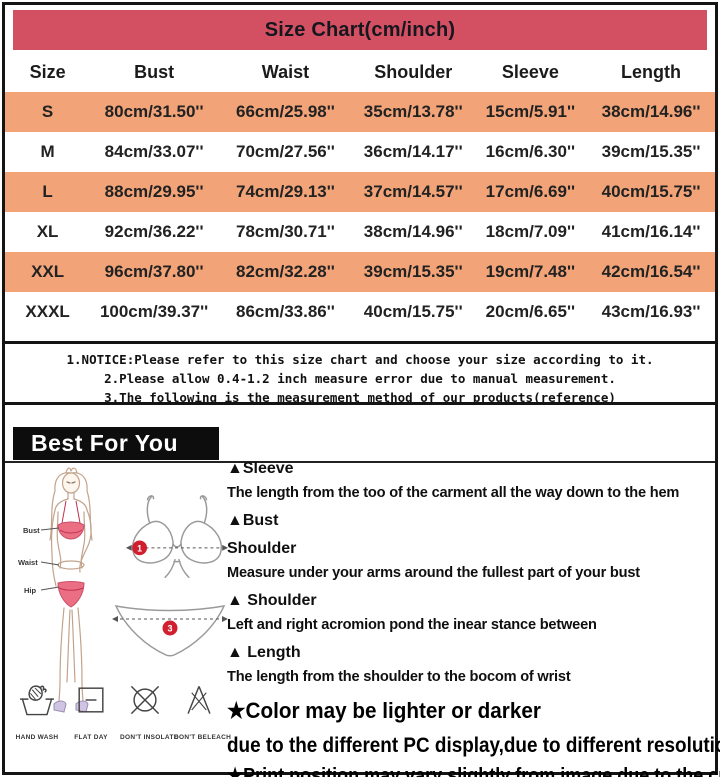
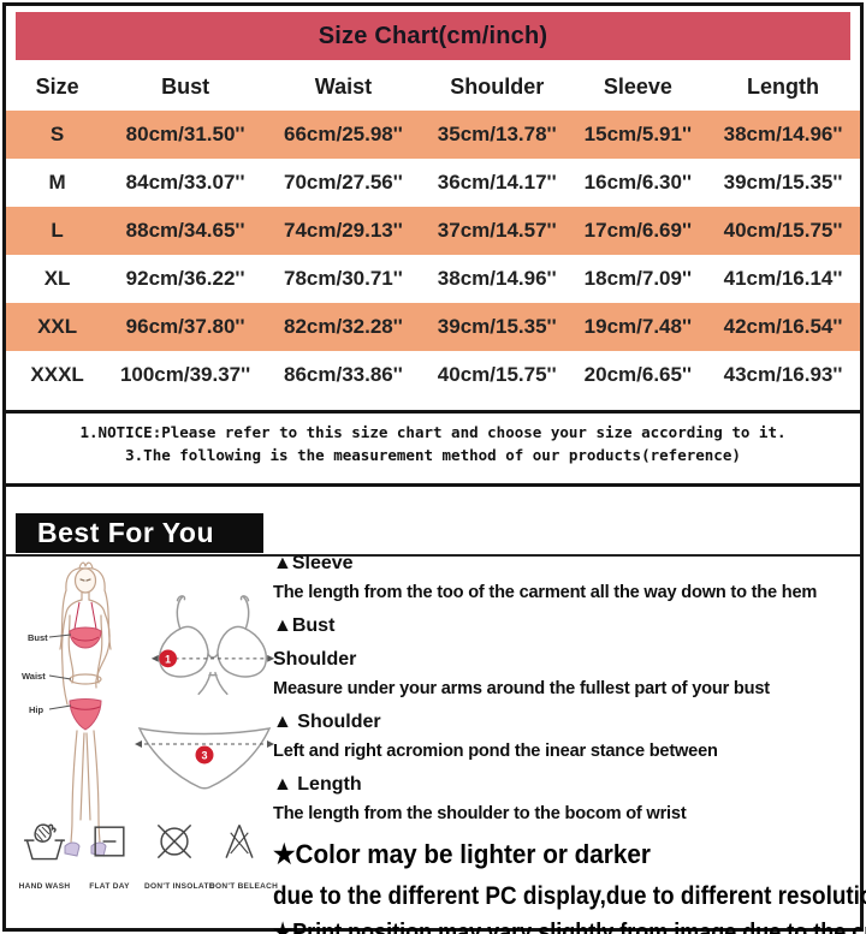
  Size Chart(cm/inch)
  Size
  Bust
  Waist
  Shoulder
  Sleeve
  Length
  S
  80cm/31.50''
  66cm/25.98''
  35cm/13.78''
  15cm/5.91''
  38cm/14.96''
  M
  84cm/33.07''
  70cm/27.56''
  36cm/14.17''
  16cm/6.30''
  39cm/15.35''
  L
- 88cm/29.95''
+ 88cm/34.65''
  74cm/29.13''
  37cm/14.57''
  17cm/6.69''
  40cm/15.75''
  XL
  92cm/36.22''
  78cm/30.71''
  38cm/14.96''
  18cm/7.09''
  41cm/16.14''
  XXL
  96cm/37.80''
  82cm/32.28''
  39cm/15.35''
  19cm/7.48''
  42cm/16.54''
  XXXL
  100cm/39.37''
  86cm/33.86''
  40cm/15.75''
  20cm/6.65''
  43cm/16.93''
  1.NOTICE:Please refer to this size chart and choose your size according to it.
- 2.Please allow 0.4-1.2 inch measure error due to manual measurement.
  3.The following is the measurement method of our products(reference)
  Best For You
  Bust
  Waist
  Hip
  1
  3
  ▲Sleeve
  The length from the too of the carment all the way down to the hem
  ▲Bust
  Shoulder
  Measure under your arms around the fullest part of your bust
  ▲ Shoulder
  Left and right acromion pond the inear stance between
  ▲ Length
  The length from the shoulder to the bocom of wrist
  ★Color may be lighter or darker
  due to the different PC display,due to different resoluti
  ★Print position may vary slightly from image due to the c
